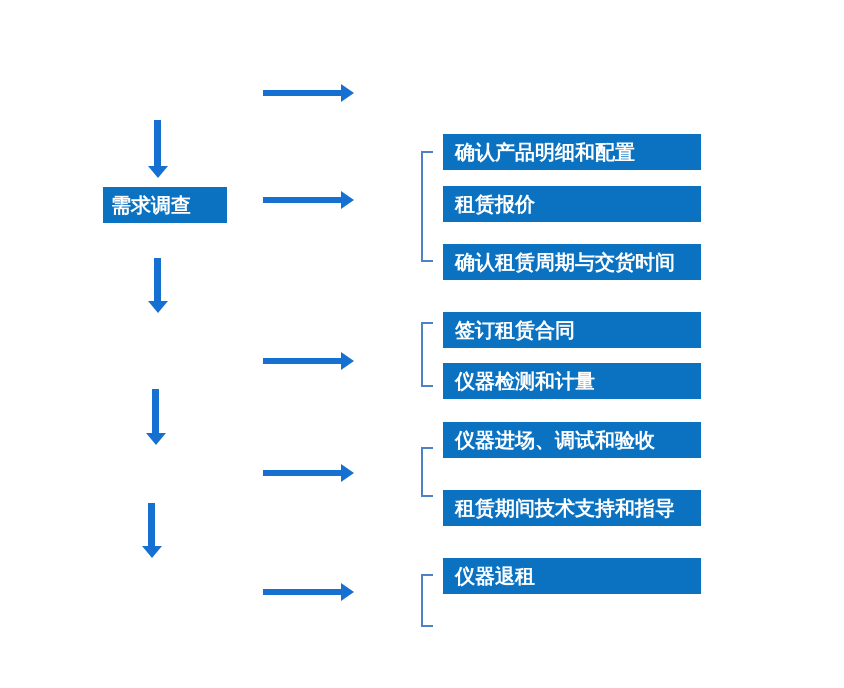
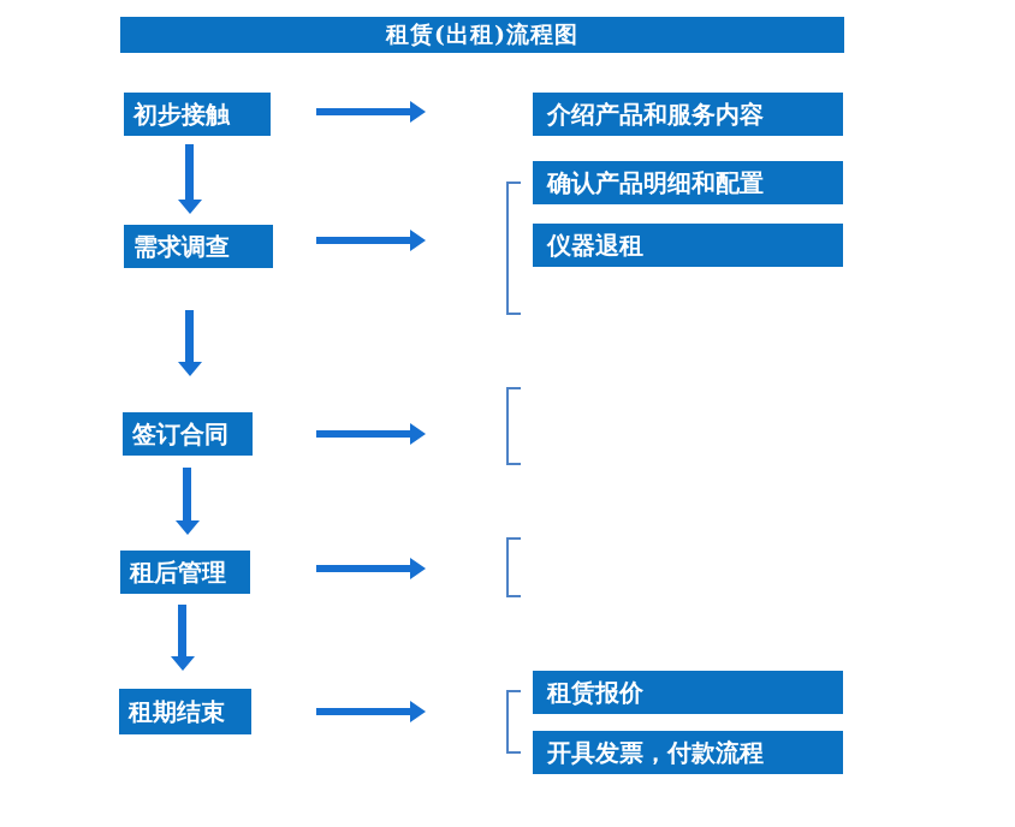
+ 租赁(出租)流程图
+ 初步接触
  需求调查
+ 签订合同
+ 租后管理
+ 租期结束
+ 介绍产品和服务内容
  确认产品明细和配置
- 租赁报价
+ 仪器退租
- 确认租赁周期与交货时间
- 签订租赁合同
- 仪器检测和计量
- 仪器进场、调试和验收
- 租赁期间技术支持和指导
- 仪器退租
+ 租赁报价
+ 开具发票，付款流程
